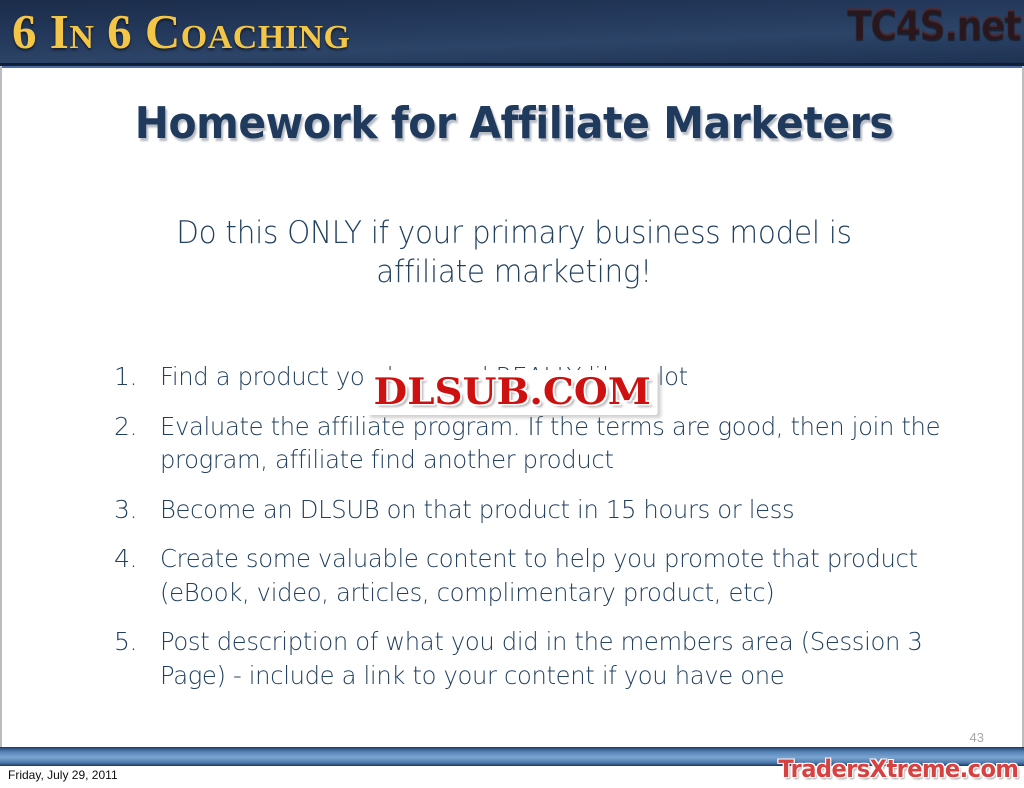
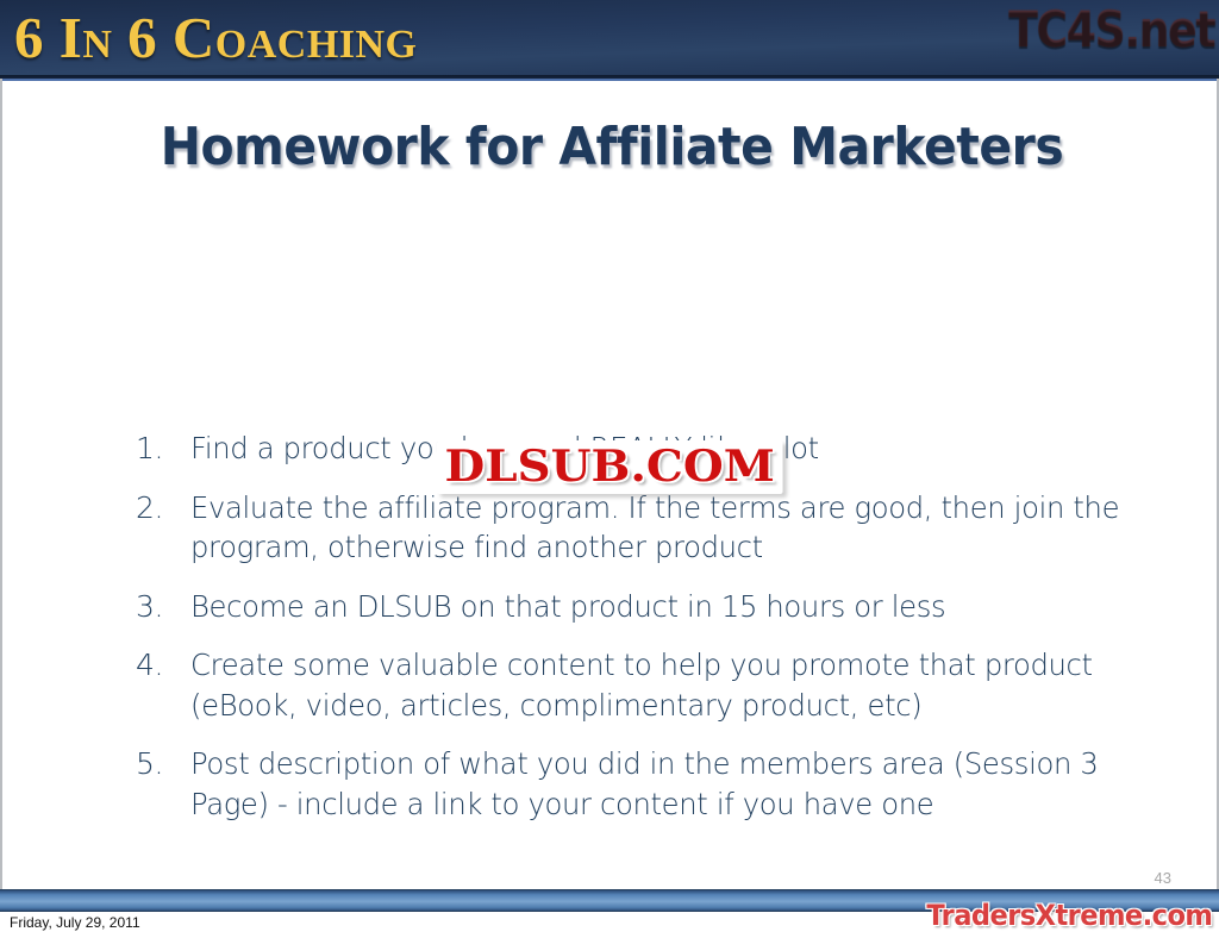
  6 In 6 Coaching
  TC4S.net
  Homework for Affiliate Marketers
- Do this ONLY if your primary business model is affiliate marketing!
  1.
  2.
- Evaluate the affiliate program. If the terms are good, then join the program, affiliate find another product
+ Evaluate the affiliate program. If the terms are good, then join the program, otherwise find another product
  3.
  Become an DLSUB on that product in 15 hours or less
  4.
  Create some valuable content to help you promote that product (eBook, video, articles, complimentary product, etc)
  5.
  Post description of what you did in the members area (Session 3 Page) - include a link to your content if you have one
  43
  DLSUB.COM
  Friday, July 29, 2011
  TradersXtreme.com
